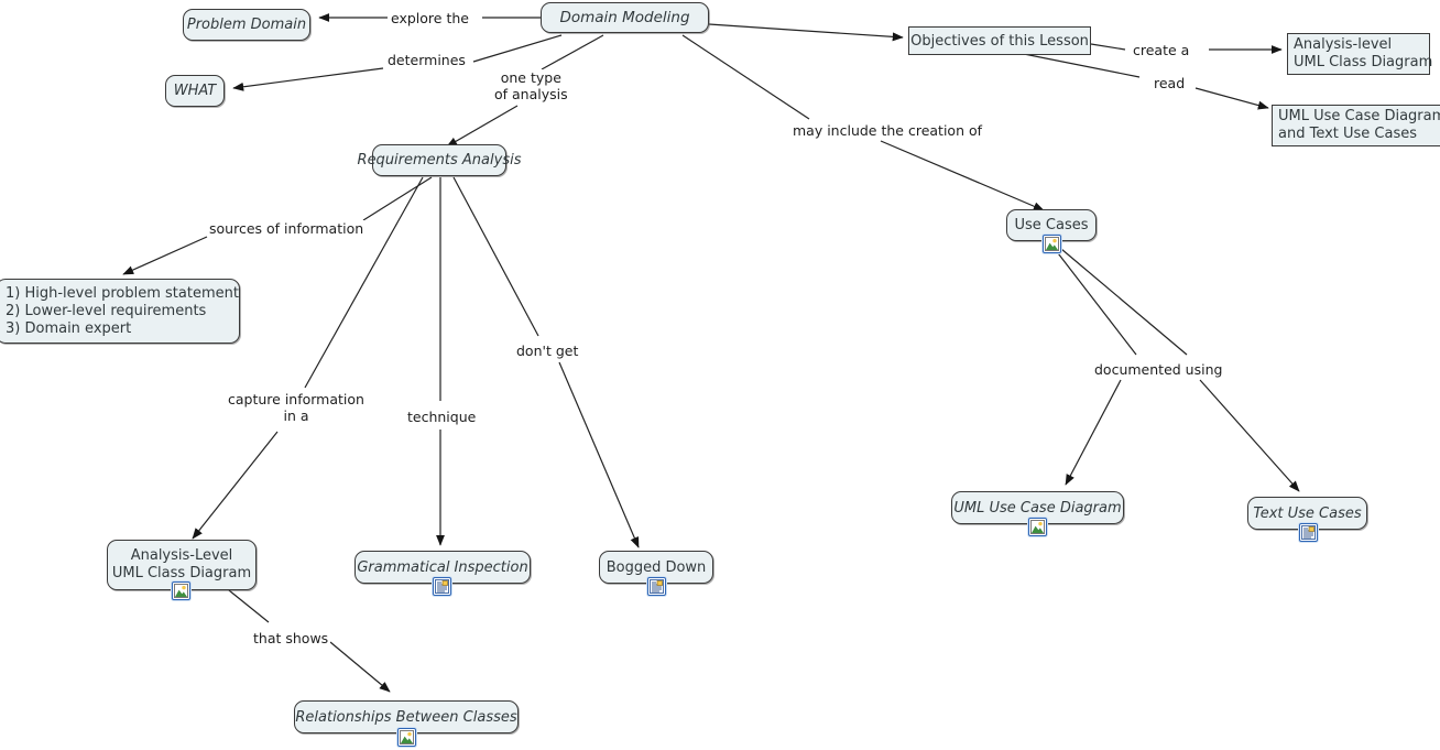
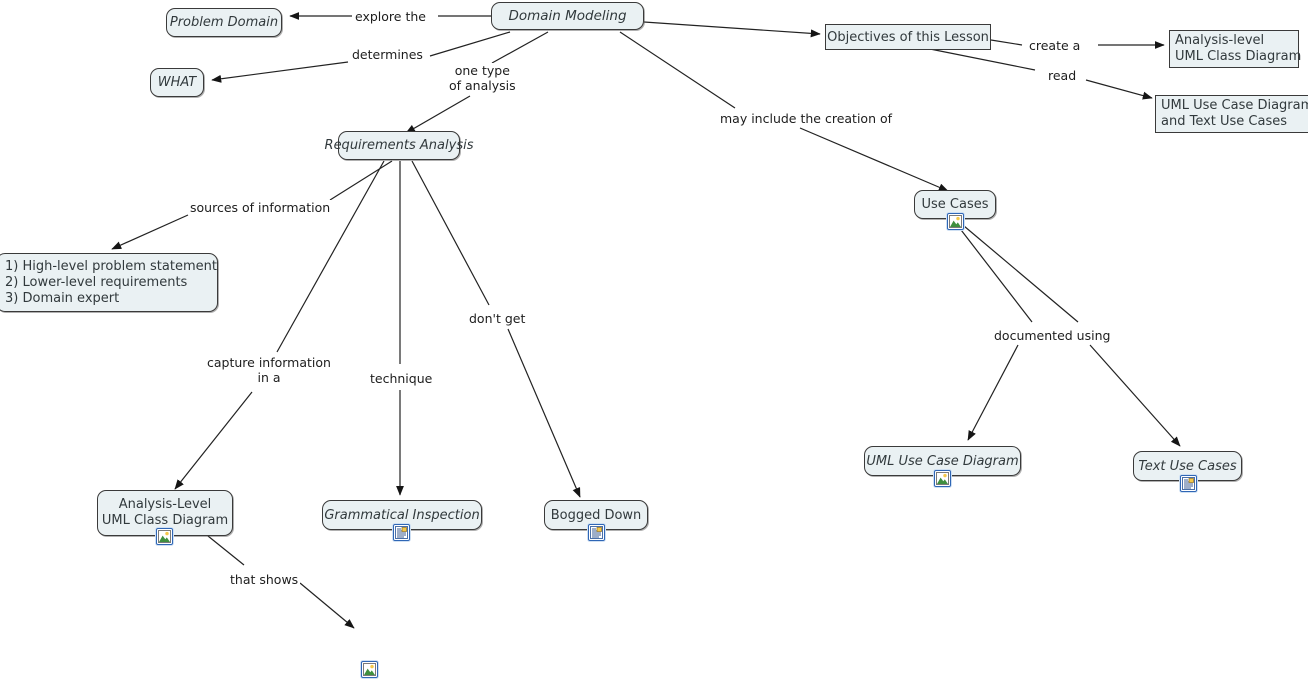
  Domain Modeling
  Problem Domain
  WHAT
  Objectives of this Lesson
  Analysis-level
  UML Class Diagram
  UML Use Case Diagram
  and Text Use Cases
  Requirements Analysis
  1) High-level problem statement
  2) Lower-level requirements
  3) Domain expert
  Analysis-Level
  UML Class Diagram
  Grammatical Inspection
  Bogged Down
- Relationships Between Classes
  Use Cases
  UML Use Case Diagram
  Text Use Cases
  explore the
  determines
  one type
  of analysis
  may include the creation of
  create a
  read
  sources of information
  capture information
  in a
  technique
  don't get
  that shows
  documented using
